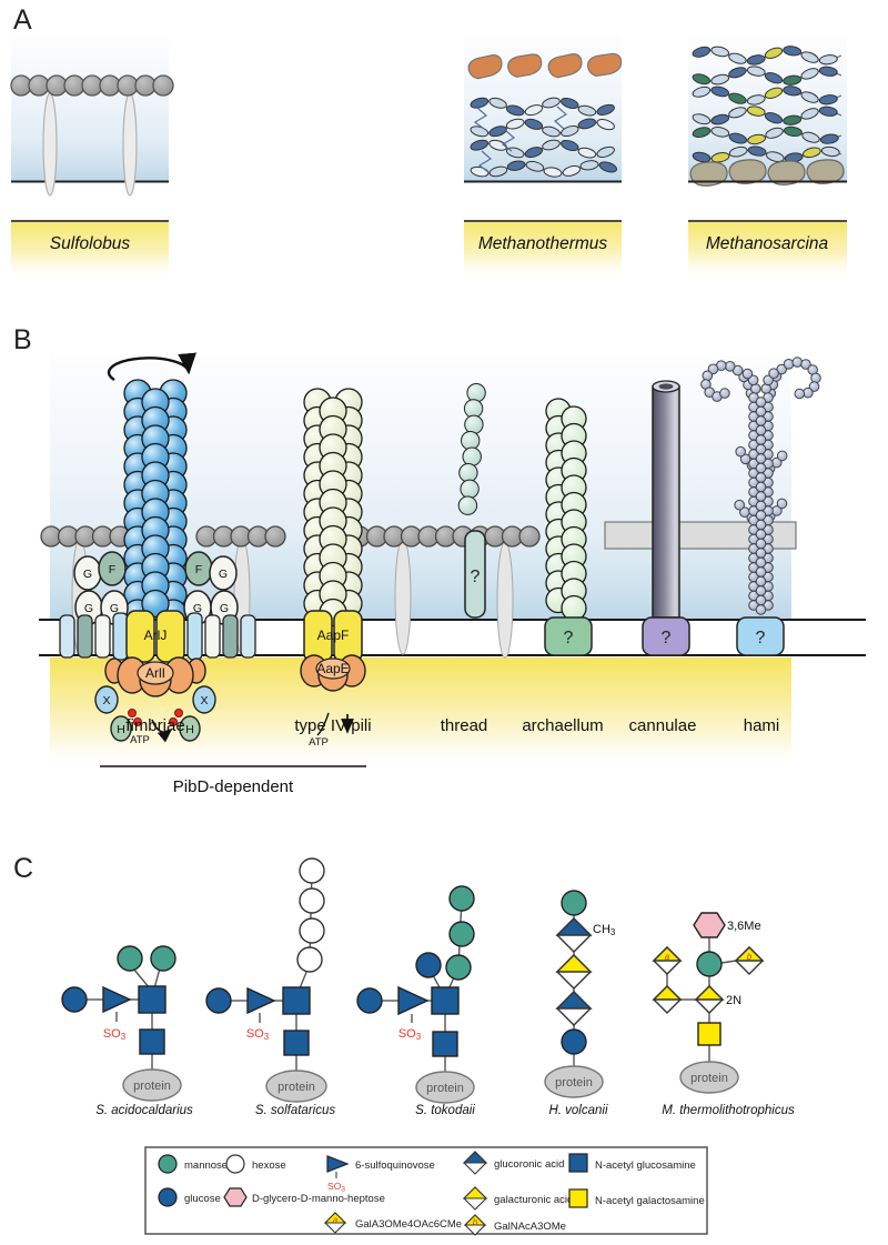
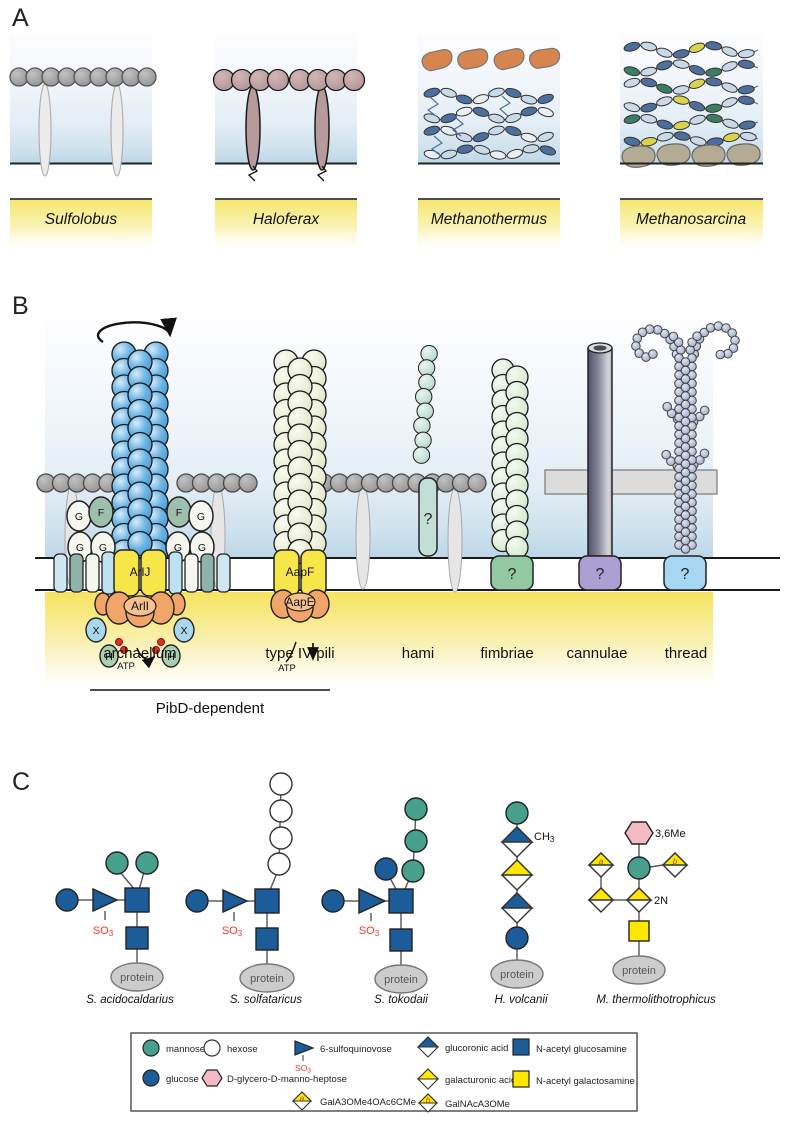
  A
  Sulfolobus
+ Haloferax
  Methanothermus
  Methanosarcina
  B
  G
  F
  G
  G
  F
  G
  G
  G
  ArlJ
  ArlI
  X
  X
  H
  H
  ATP
  AapF
  AapE
  ATP
  ?
  ?
  ?
  ?
- fimbriae
+ archaellum
  type IV pili
- thread
+ hami
- archaellum
+ fimbriae
  cannulae
- hami
+ thread
  PibD-dependent
  C
  SO3
  protein
  SO3
  protein
  SO3
  protein
  CH3
  protein
  3,6Me
  b
  a
  2N
  protein
  S. acidocaldarius
  S. solfataricus
  S. tokodaii
  H. volcanii
  M. thermolithotrophicus
  mannose
  glucose
  hexose
  D-glycero-D-manno-heptose
  6-sulfoquinovose
  a
  GalA3OMe4OAc6CMe
  glucoronic acid
  galacturonic aci
  b
  GalNAcA3OMe
  N-acetyl glucosamine
  N-acetyl galactosamine
